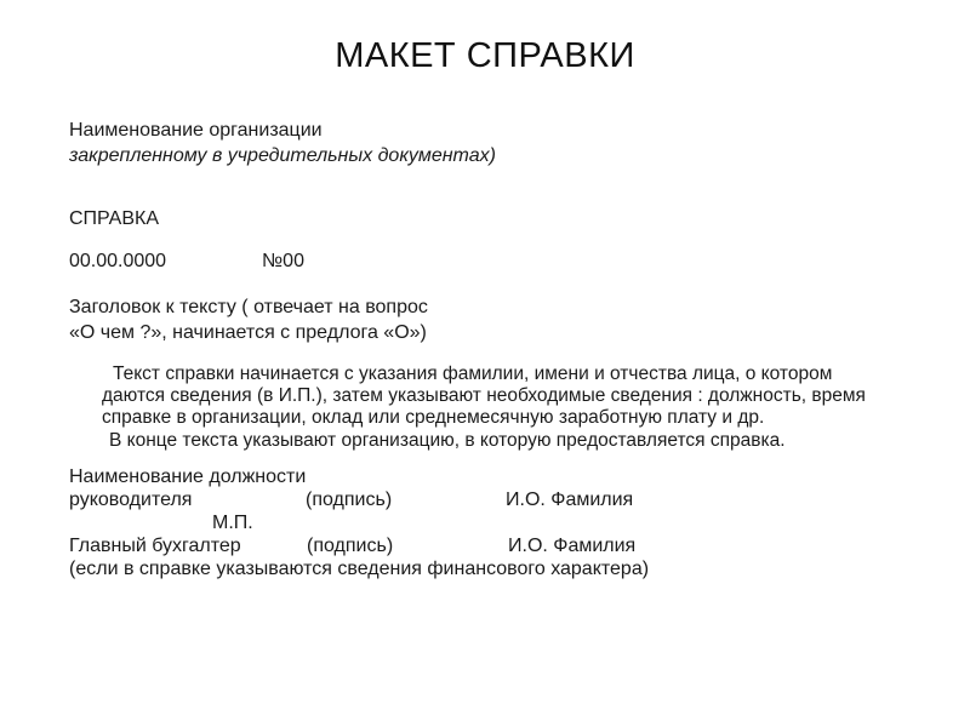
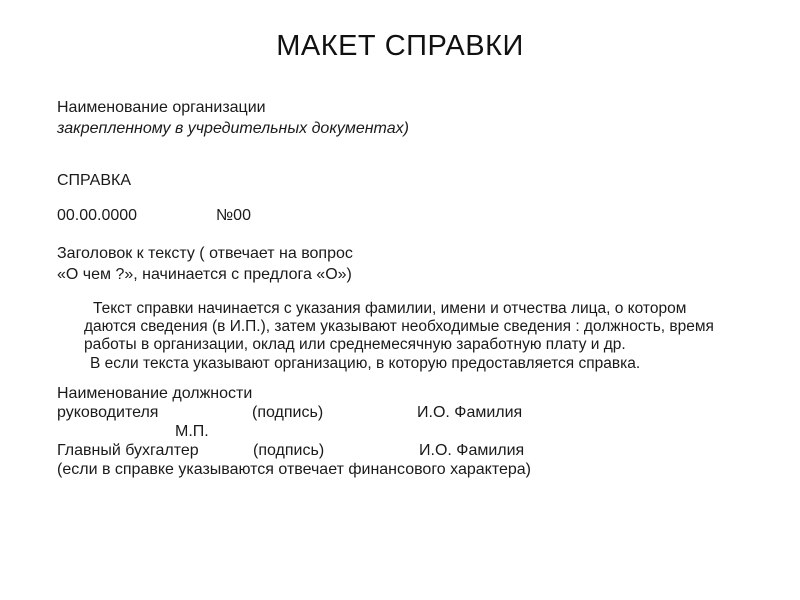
  МАКЕТ СПРАВКИ
  Наименование организации
  закрепленному в учредительных документах)
  СПРАВКА
  00.00.0000
  №00
  Заголовок к тексту ( отвечает на вопрос
  «О чем ?», начинается с предлога «О»)
  Текст справки начинается с указания фамилии, имени и отчества лица, о котором
  даются сведения (в И.П.), затем указывают необходимые сведения : должность, время
- справке в организации, оклад или среднемесячную заработную плату и др.
+ работы в организации, оклад или среднемесячную заработную плату и др.
- В конце текста указывают организацию, в которую предоставляется справка.
+ В если текста указывают организацию, в которую предоставляется справка.
  Наименование должности
  руководителя
  (подпись)
  И.О. Фамилия
  М.П.
  Главный бухгалтер
  (подпись)
  И.О. Фамилия
- (если в справке указываются сведения финансового характера)
+ (если в справке указываются отвечает финансового характера)
